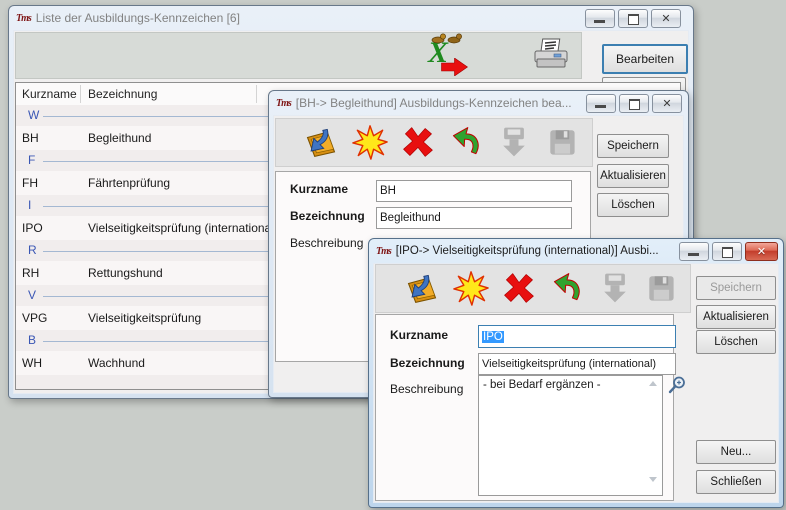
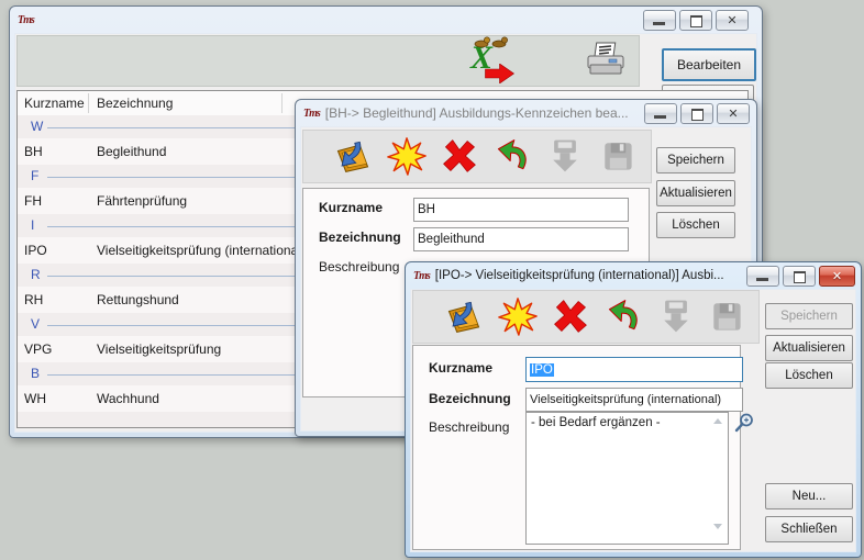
  Tms
- Liste der Ausbildungs-Kennzeichen [6]
  X
  Bearbeiten
  Kurzname
  Bezeichnung
  W
  BH
  Begleithund
  F
  FH
  Fährtenprüfung
  I
  IPO
  Vielseitigkeitsprüfung (internation
  R
  RH
  Rettungshund
  V
  VPG
  Vielseitigkeitsprüfung
  B
  WH
  Wachhund
  Tms
  [BH-> Begleithund] Ausbildungs-Kennzeichen bea...
  Kurzname
  BH
  Bezeichnung
  Begleithund
  Beschreibung
  Speichern
  Aktualisieren
  Löschen
  Tms
  [IPO-> Vielseitigkeitsprüfung (international)] Ausbi...
  Kurzname
  IPO
  Bezeichnung
  Vielseitigkeitsprüfung (international)
  Beschreibung
  - bei Bedarf ergänzen -
  Speichern
  Aktualisieren
  Löschen
  Neu...
  Schließen
